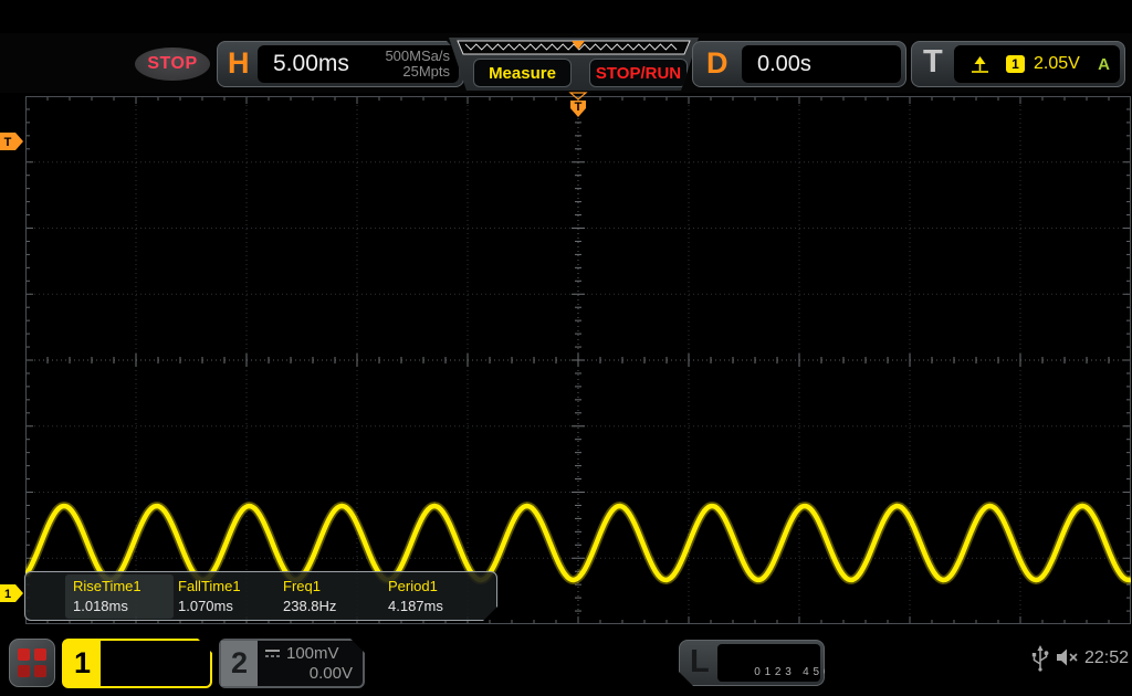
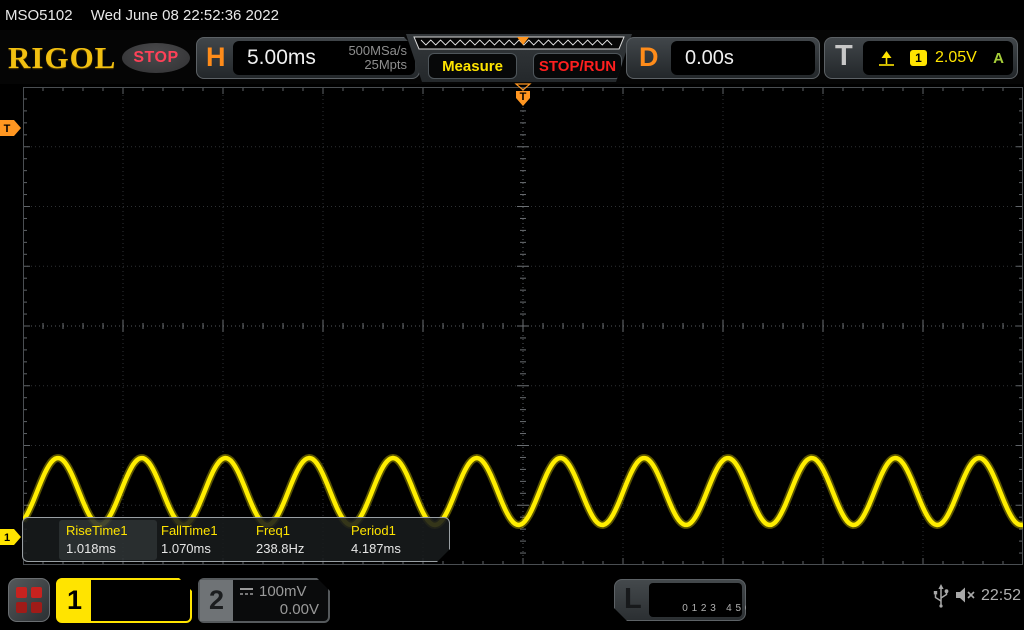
+ MSO5102 Wed June 08 22:52:36 2022
+ RIGOL
  STOP
  H
  5.00ms
  500MSa/s
  25Mpts
  Measure
  STOP/RUN
  D
  0.00s
  T
  1
  2.05V
  A
  T
  T
  1
  RiseTime1
  1.018ms
  FallTime1
  1.070ms
  Freq1
  238.8Hz
  Period1
  4.187ms
  1
  2
  100mV
  0.00V
  L
  0 1 2 3 4 5
  22:52
